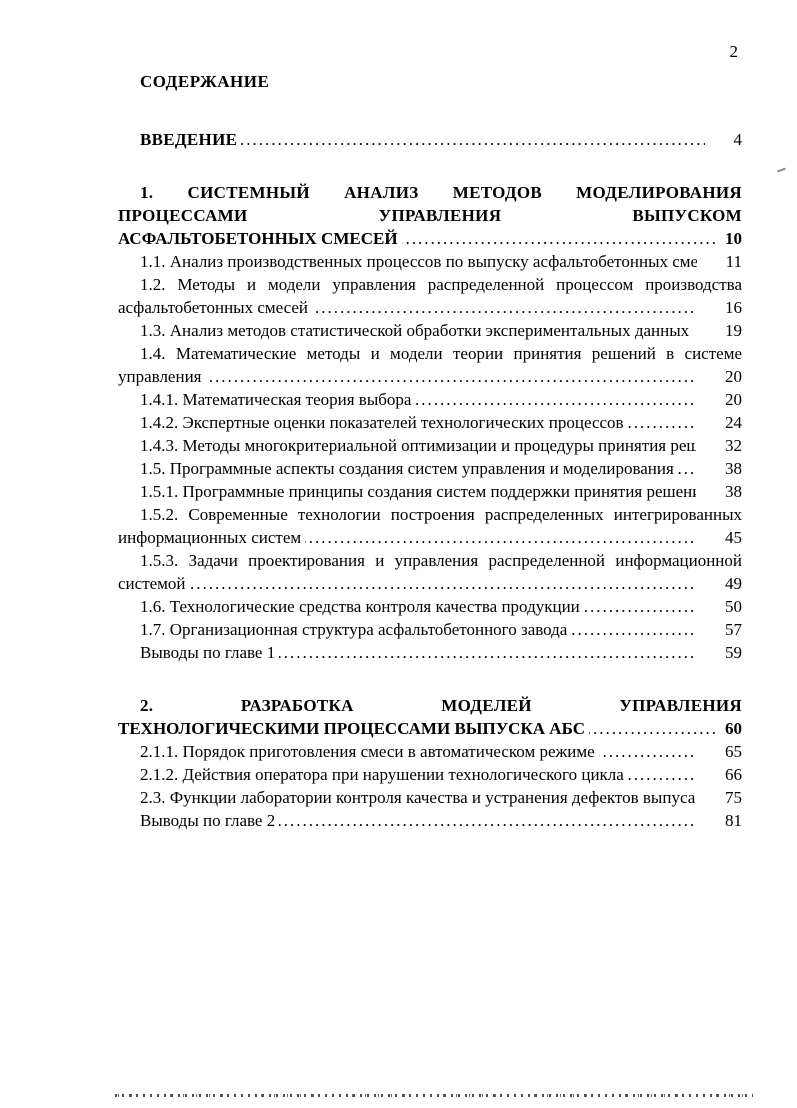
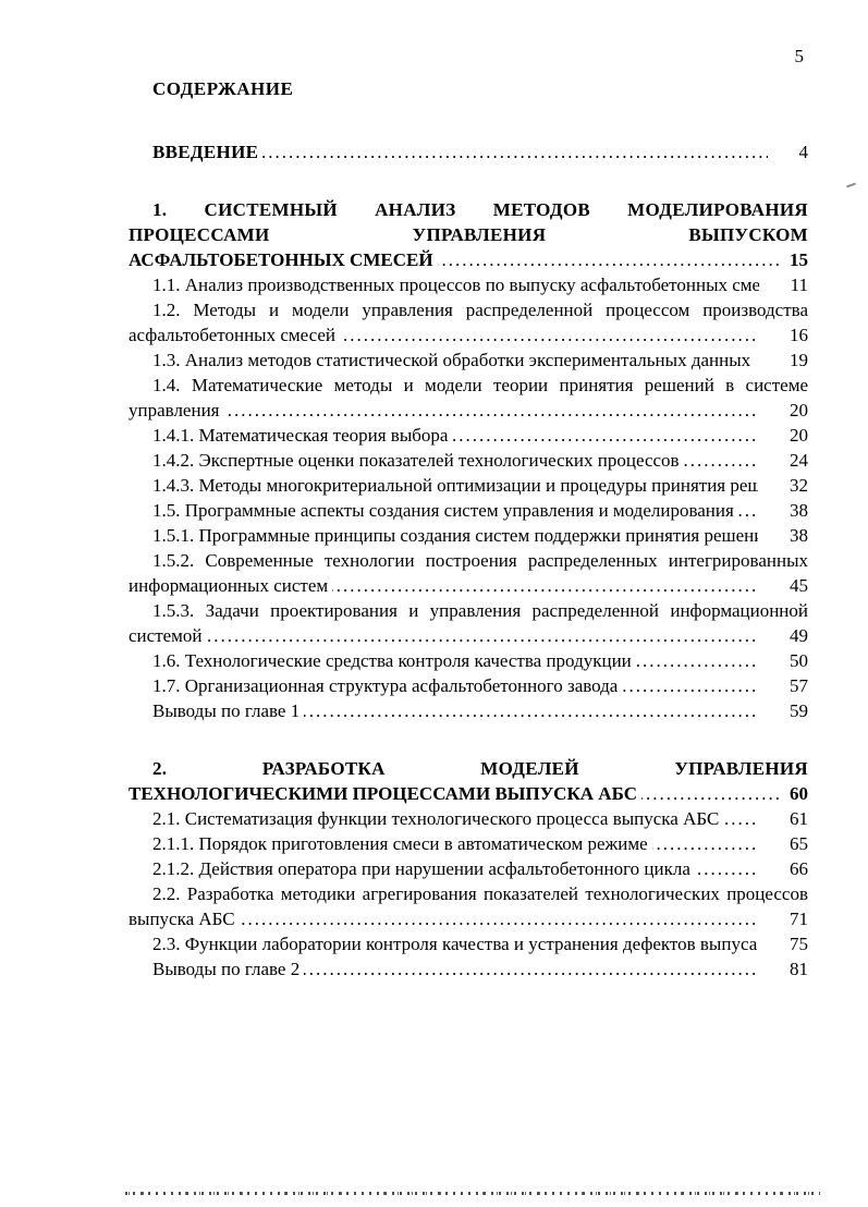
- 2
+ 5
  СОДЕРЖАНИЕ
  ВВЕДЕНИЕ
  4
  1. СИСТЕМНЫЙ АНАЛИЗ МЕТОДОВ МОДЕЛИРОВАНИЯ
  ПРОЦЕССАМИ УПРАВЛЕНИЯ ВЫПУСКОМ
  АСФАЛЬТОБЕТОННЫХ СМЕСЕЙ
- 10
+ 15
  1.1. Анализ производственных процессов по выпуску асфальтобетонных сме
  11
  1.2. Методы и модели управления распределенной процессом производства асфальтобетонных смесей
  16
  1.3. Анализ методов статистической обработки экспериментальных данных
  19
  1.4. Математические методы и модели теории принятия решений в системе управления
  20
  1.4.1. Математическая теория выбора
  20
  1.4.2. Экспертные оценки показателей технологических процессов
  24
  1.4.3. Методы многокритериальной оптимизации и процедуры принятия реш
  32
  1.5. Программные аспекты создания систем управления и моделирования
  38
  1.5.1. Программные принципы создания систем поддержки принятия решен
  38
  1.5.2. Современные технологии построения распределенных интегрированных информационных систем
  45
  1.5.3. Задачи проектирования и управления распределенной информационной системой
  49
  1.6. Технологические средства контроля качества продукции
  50
  1.7. Организационная структура асфальтобетонного завода
  57
  Выводы по главе 1
  59
  2. РАЗРАБОТКА МОДЕЛЕЙ УПРАВЛЕНИЯ
  ТЕХНОЛОГИЧЕСКИМИ ПРОЦЕССАМИ ВЫПУСКА АБС
  60
+ 2.1. Систематизация функции технологического процесса выпуска АБС
+ 61
  2.1.1. Порядок приготовления смеси в автоматическом режиме
  65
- 2.1.2. Действия оператора при нарушении технологического цикла
+ 2.1.2. Действия оператора при нарушении асфальтобетонного цикла
  66
+ 2.2. Разработка методики агрегирования показателей технологических процессов выпуска АБС
+ 71
  2.3. Функции лаборатории контроля качества и устранения дефектов выпуса
  75
  Выводы по главе 2
  81
